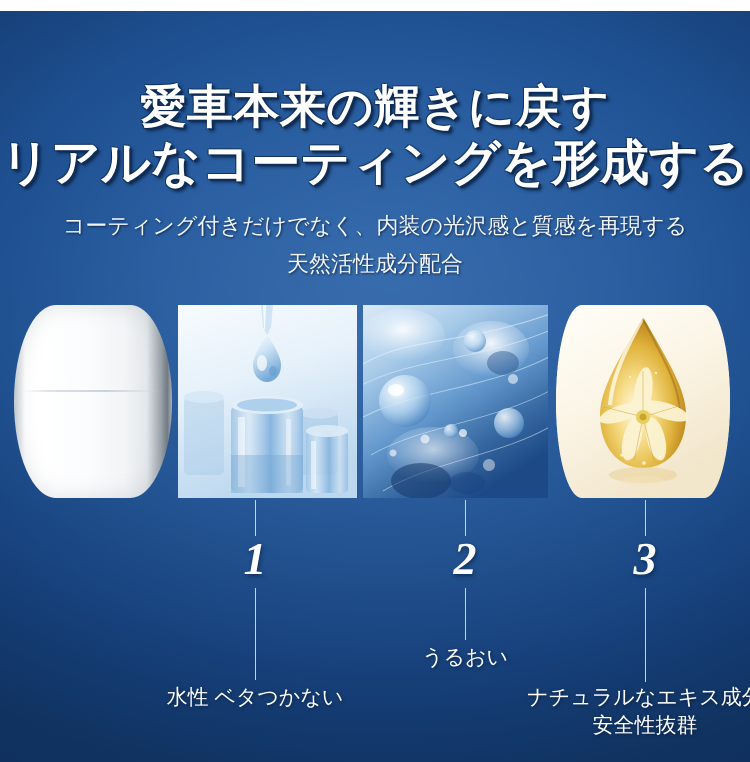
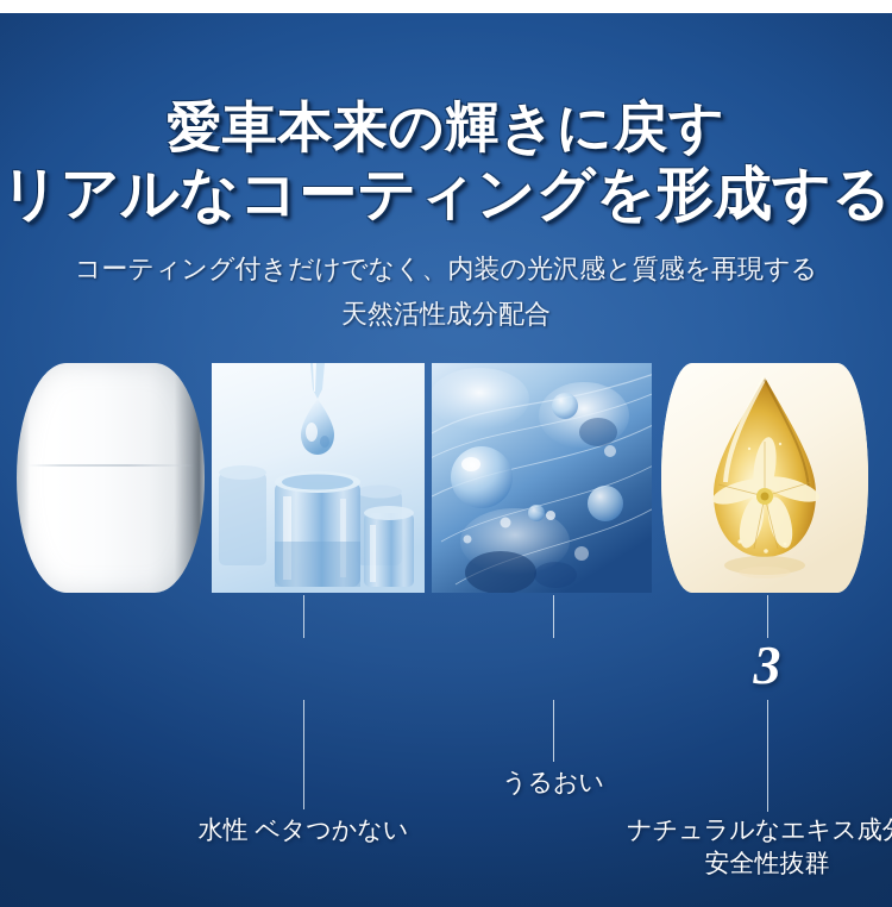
  愛車本来の輝きに戻す
  リアルなコーティングを形成する
  コーティング付きだけでなく、内装の光沢感と質感を再現する
  天然活性成分配合
- 1
- 2
  3
  水性 ベタつかない
  うるおい
  ナチュラルなエキス成
  安全性抜群
